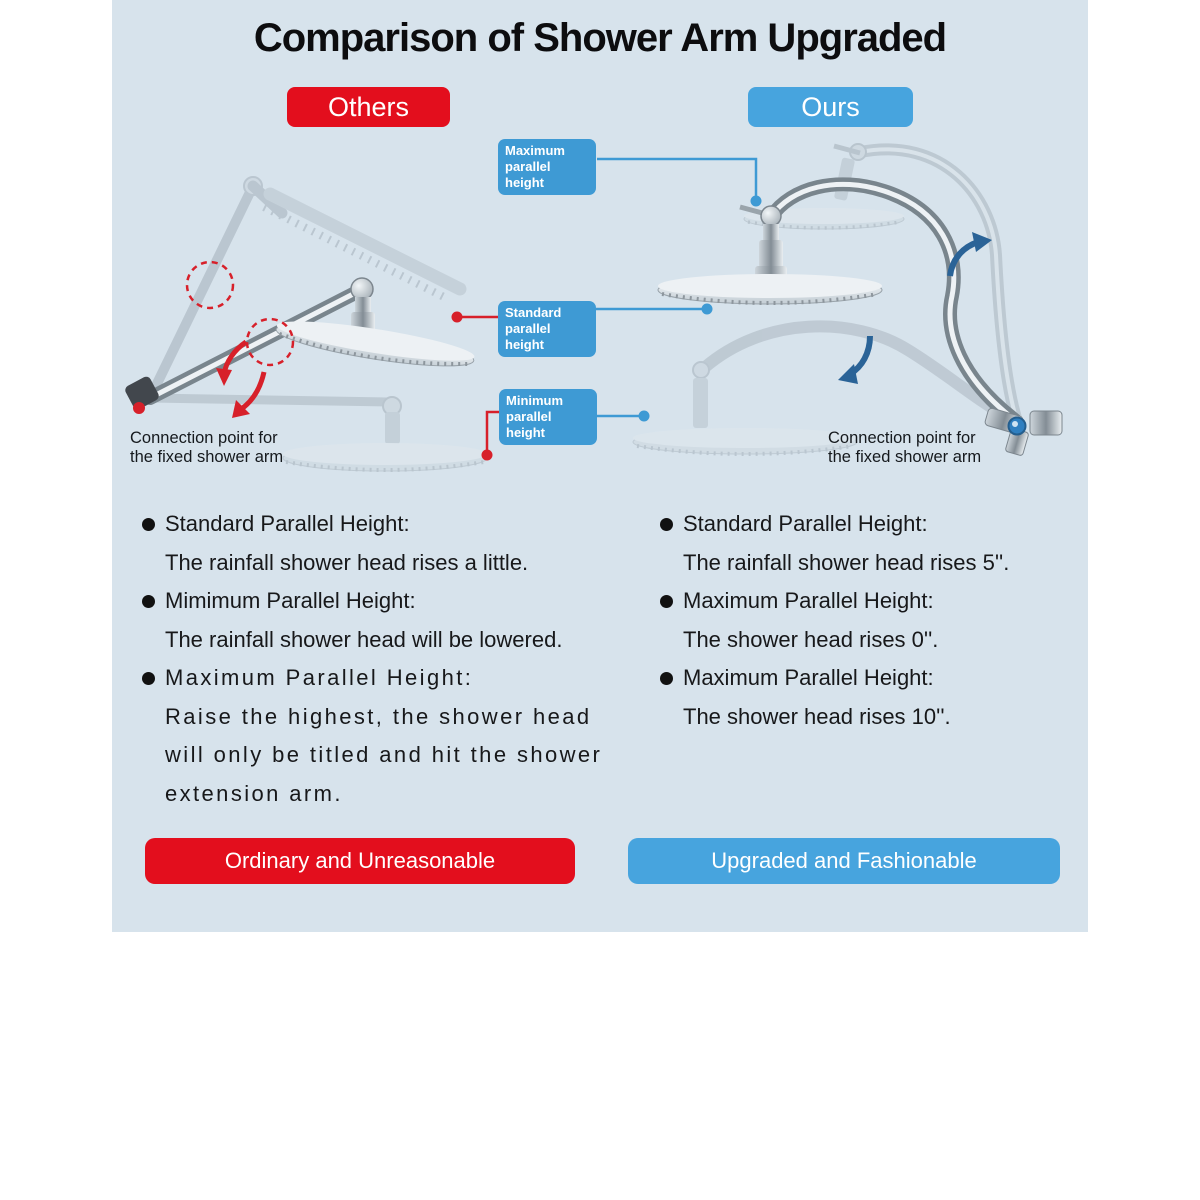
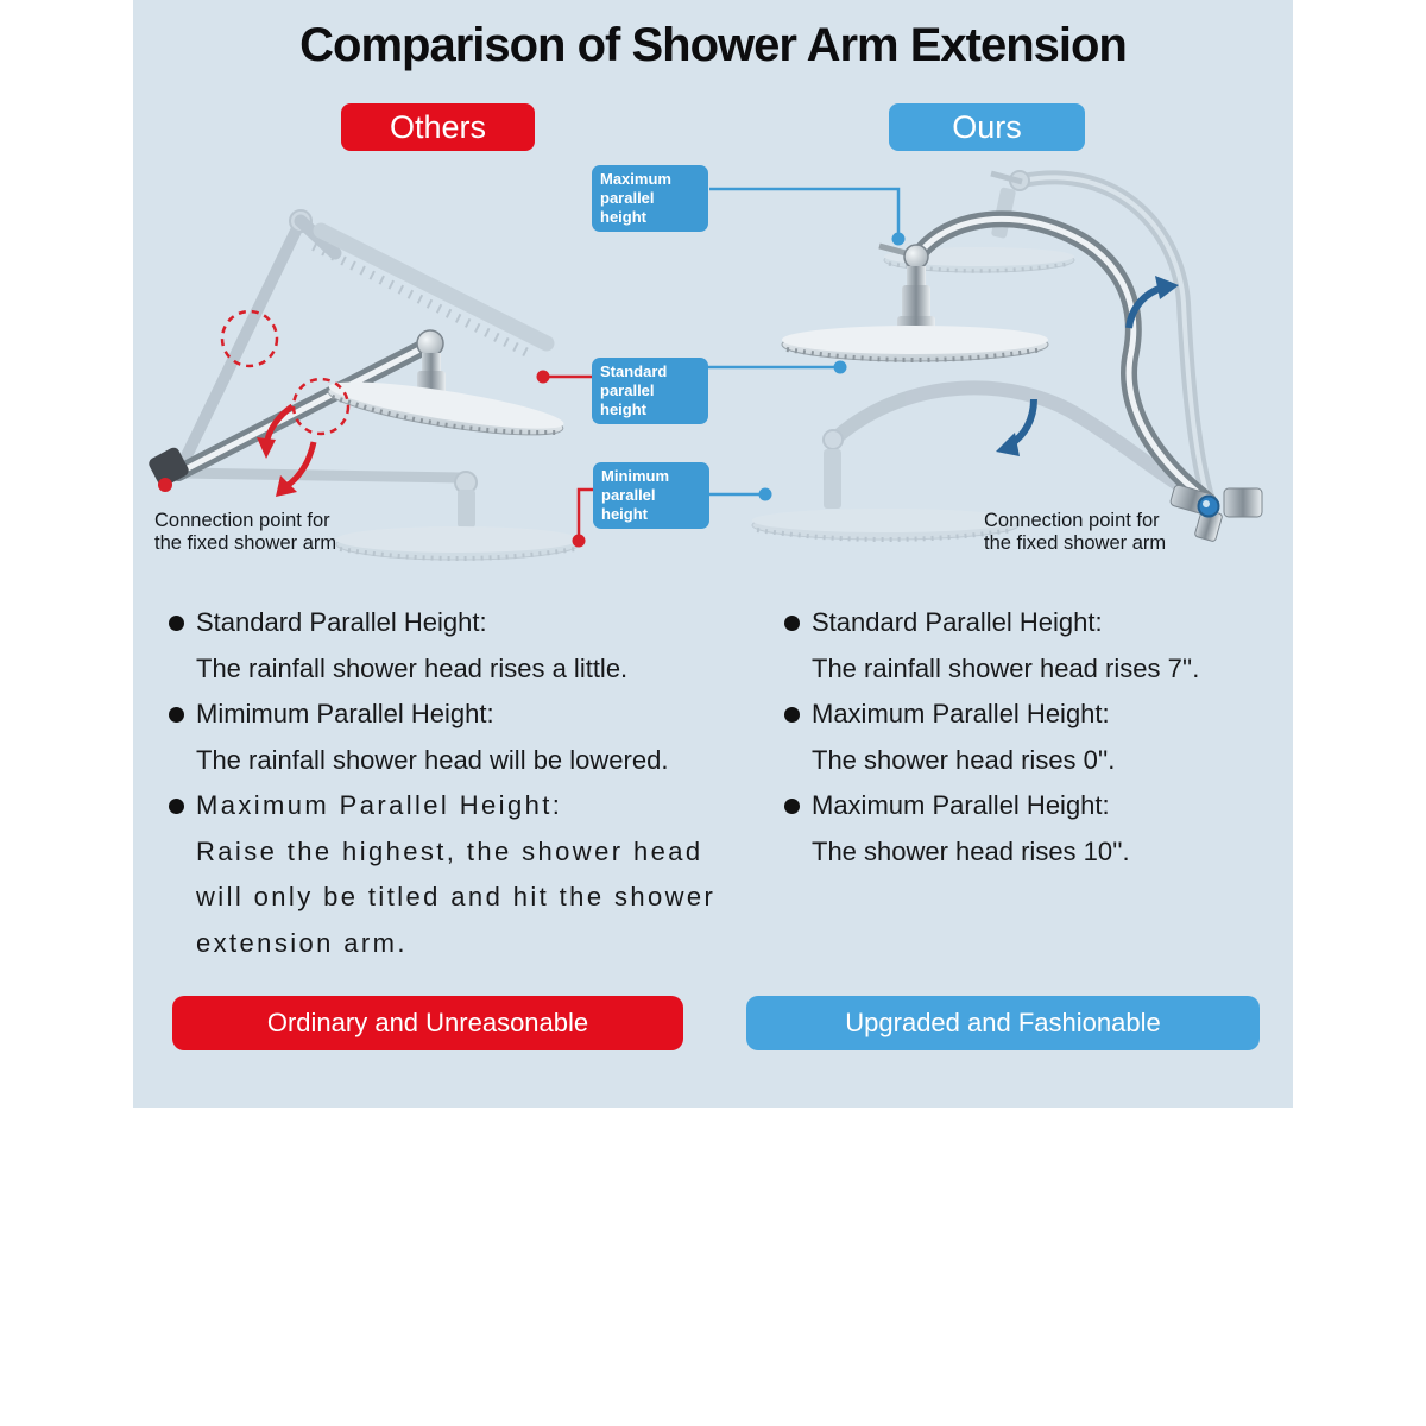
- Comparison of Shower Arm Upgraded
+ Comparison of Shower Arm Extension
  Others
  Ours
  Maximum
  parallel height
  Standard
  parallel height
  Minimum
  parallel height
  Connection point for
  the fixed shower arm
  Connection point for
  the fixed shower arm
  Standard Parallel Height:
  The rainfall shower head rises a little.
  Mimimum Parallel Height:
  The rainfall shower head will be lowered.
  Maximum Parallel Height:
  Raise the highest, the shower head
  will only be titled and hit the shower
  extension arm.
  Standard Parallel Height:
- The rainfall shower head rises 5''.
+ The rainfall shower head rises 7''.
  Maximum Parallel Height:
  The shower head rises 0''.
  Maximum Parallel Height:
  The shower head rises 10''.
  Ordinary and Unreasonable
  Upgraded and Fashionable
